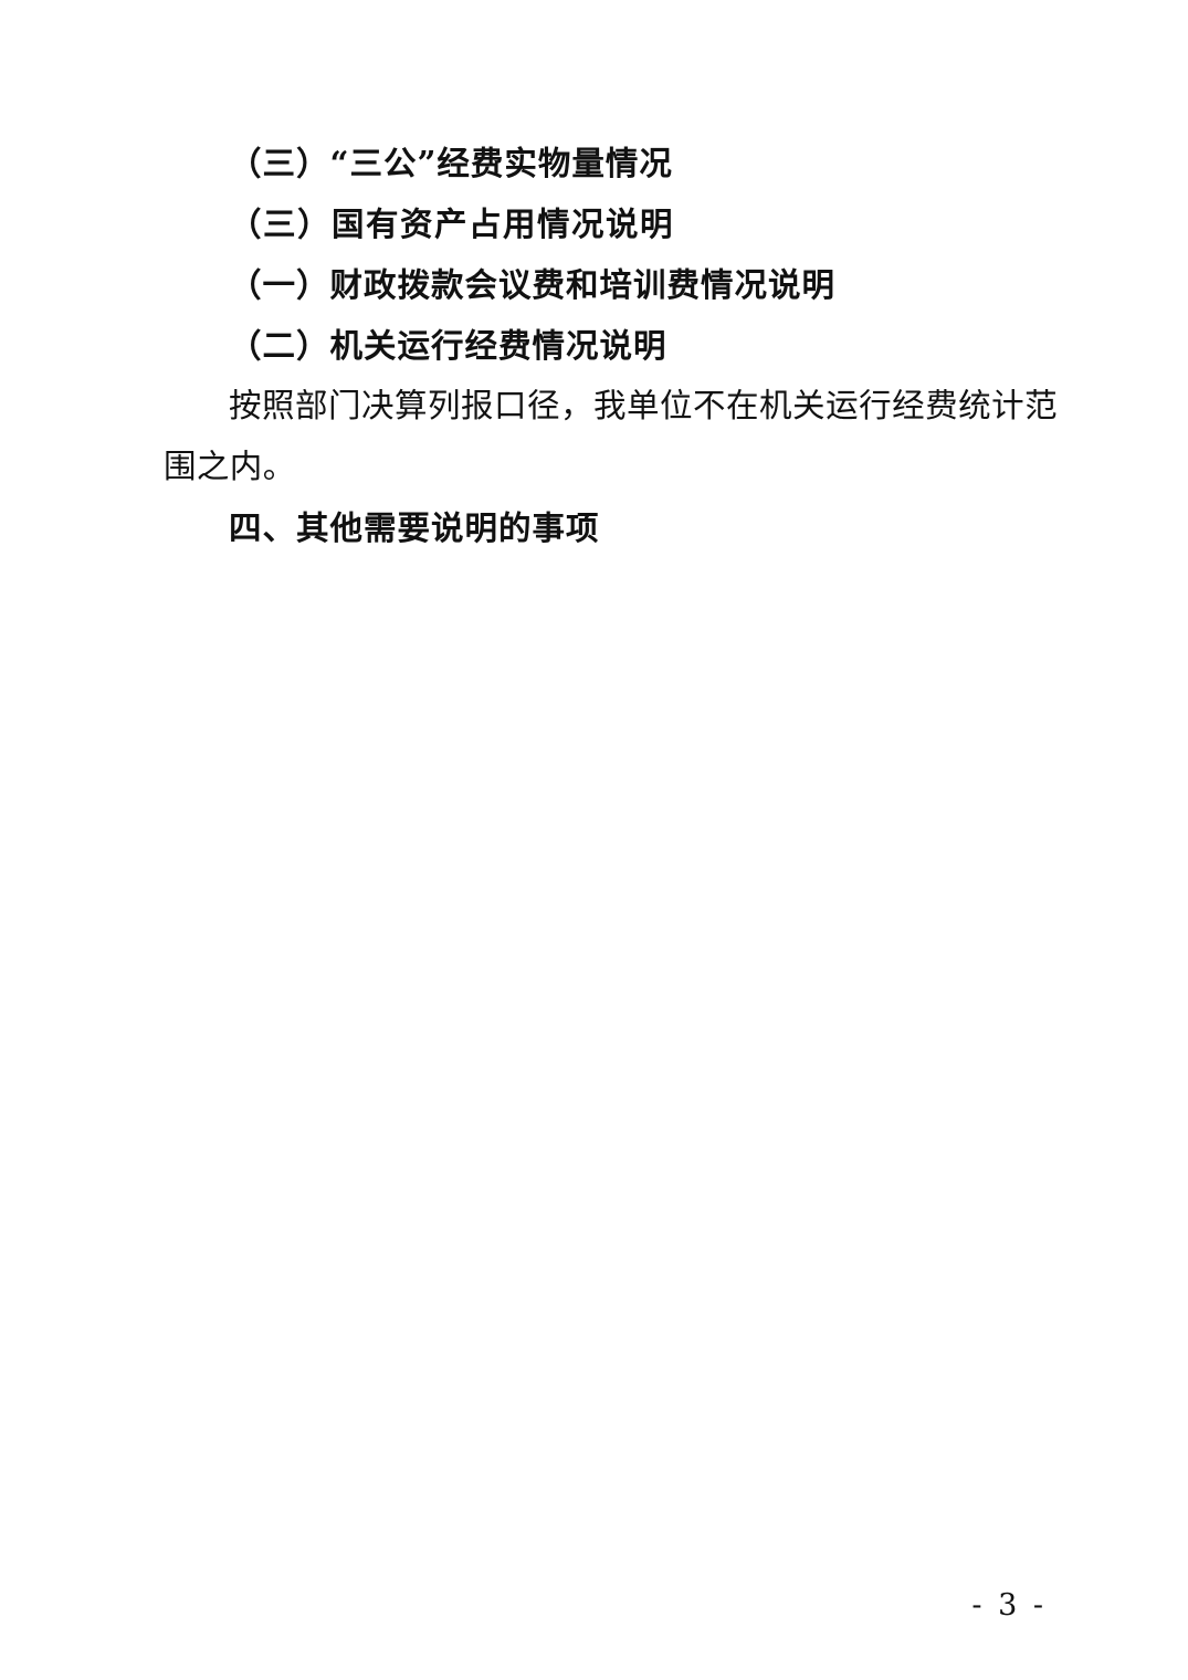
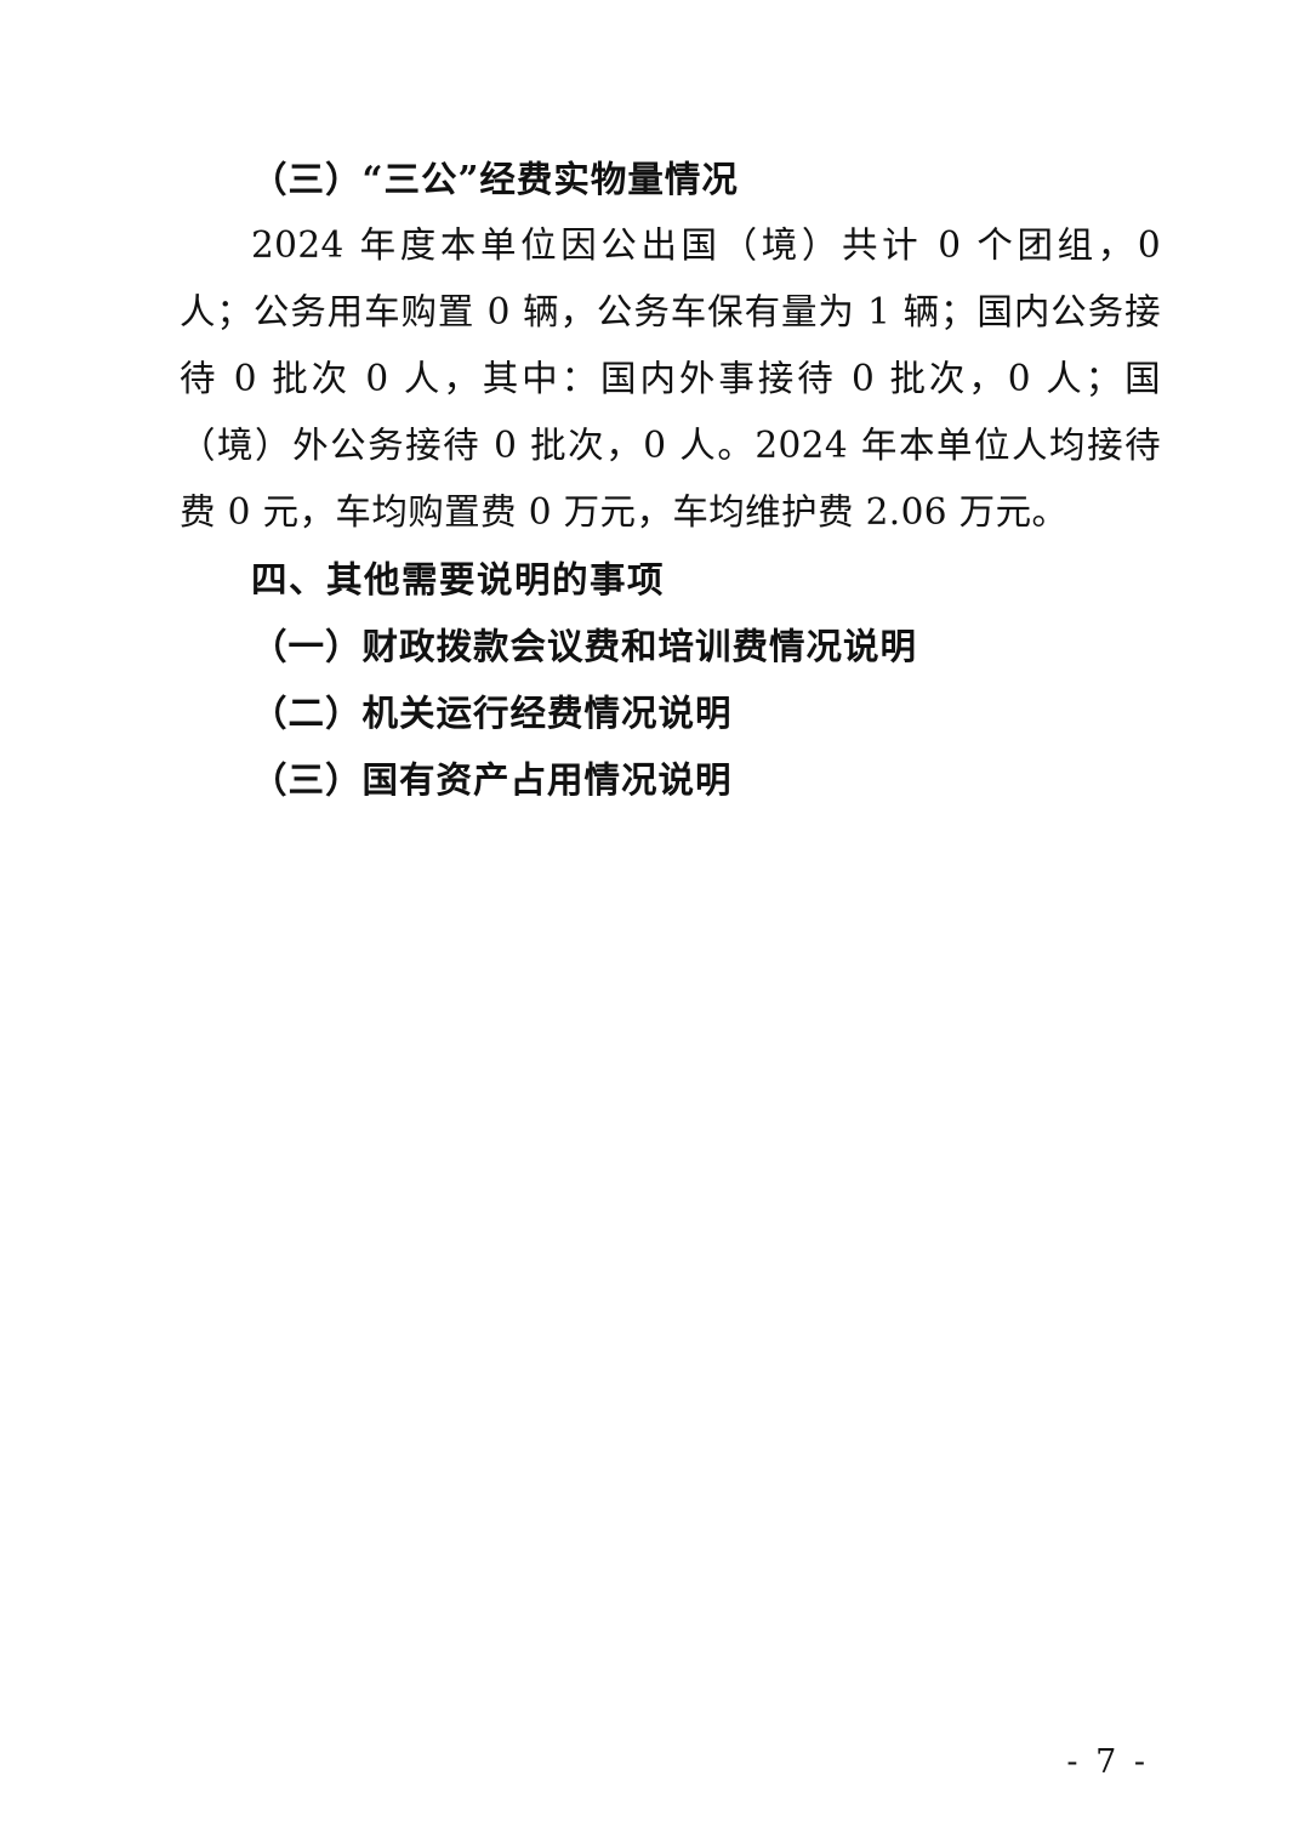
  （三）“三公”经费实物量情况
+ 2024 年度本单位因公出国（境）共计 0 个团组，0 人；公务用车购置 0 辆，公务车保有量为 1 辆；国内公务接待 0 批次 0 人，其中：国内外事接待 0 批次，0 人；国（境）外公务接待 0 批次，0 人。2024 年本单位人均接待费 0 元，车均购置费 0 万元，车均维护费 2.06 万元。
- （三）国有资产占用情况说明
+ 四、其他需要说明的事项
  （一）财政拨款会议费和培训费情况说明
  （二）机关运行经费情况说明
- 按照部门决算列报口径，我单位不在机关运行经费统计范围之内。
- 四、其他需要说明的事项
+ （三）国有资产占用情况说明
- - 3 -
+ - 7 -
